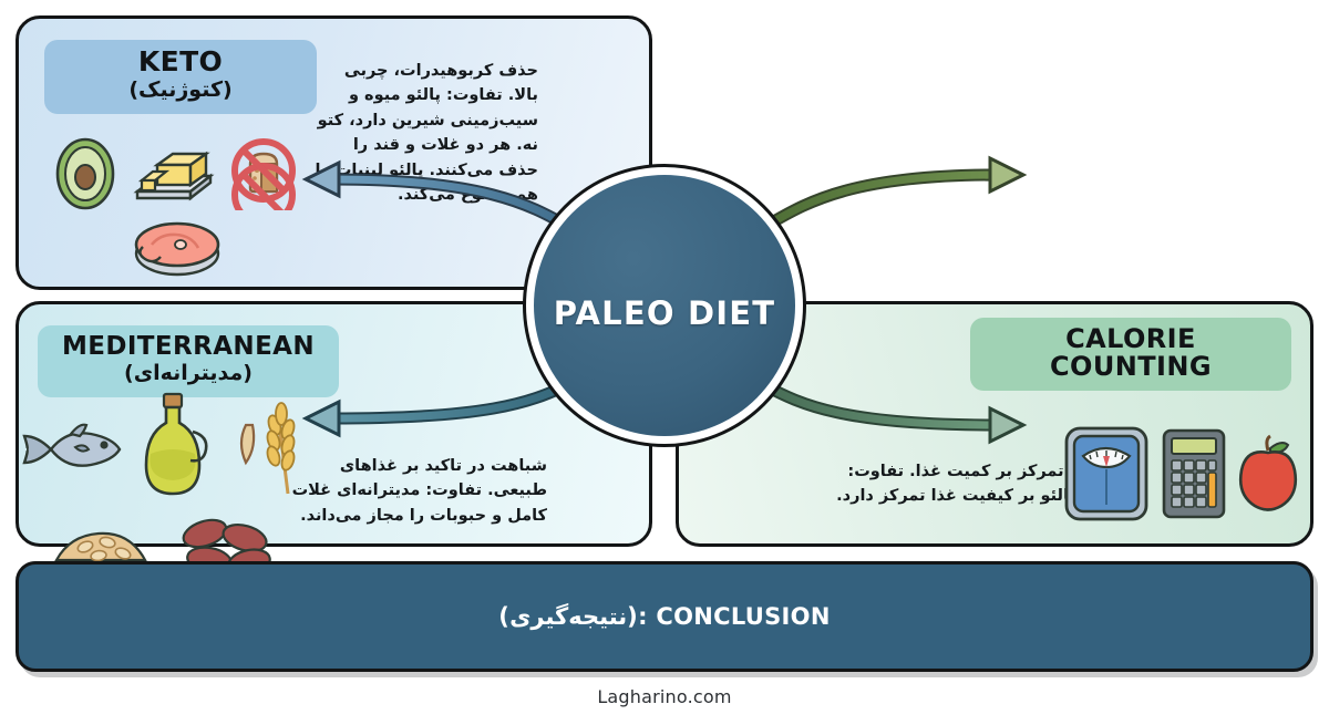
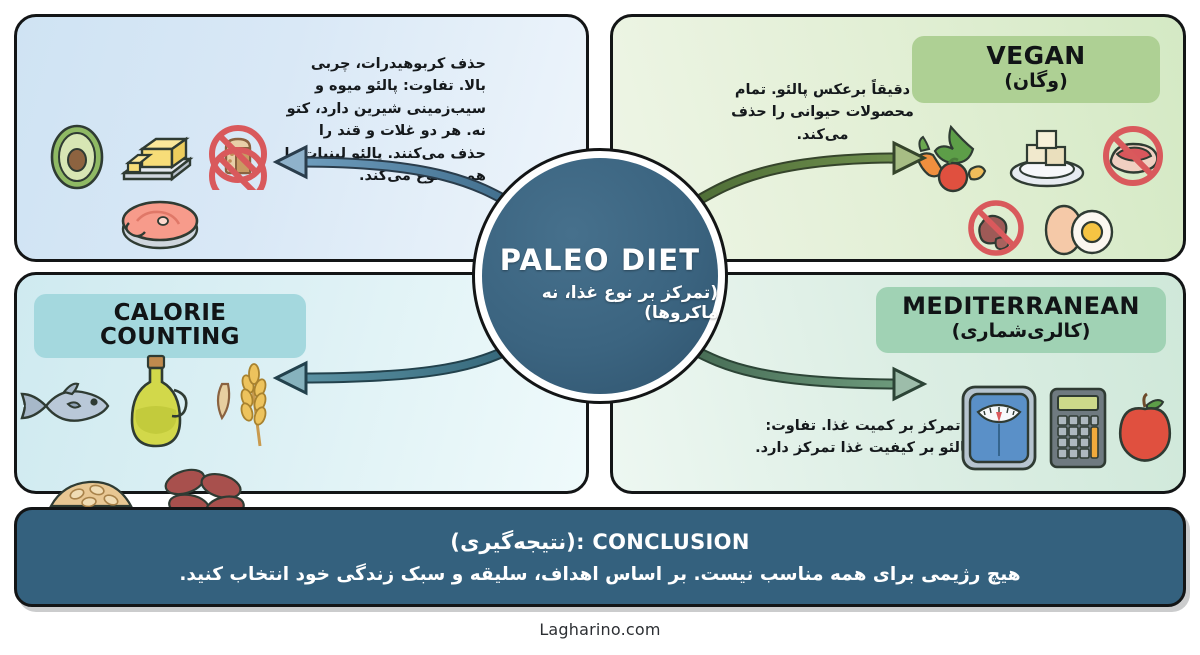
- KETO
- (کتوژنیک)
  حذف کربوهیدرات، چربی بالا. تفاوت: پالئو میوه و سیب‌زمینی شیرین دارد، کتو نه. هر دو غلات و قند را حذف می‌کنند. پالئو لبنیاتا همع می‌کند.
+ VEGAN
+ (وگان)
+ دقیقاً برعکس پالئو. تمام محصولات حیوانی را حذف می‌کند.
- MEDITERRANEAN
+ CALORIE COUNTING
- (مدیترانه‌ای)
- شباهت در تاکید بر غذاهای طبیعی. تفاوت: مدیترانه‌ای غلات کامل و حبوبات را مجاز می‌داند.
- CALORIE COUNTING
+ MEDITERRANEAN
+ (کالری‌شماری)
  تمرکز بر کمیت غذا. تفاوت:لئو بر کیفیت غذا تمرکز دارد.
  PALEO DIET
+ (تمرکز بر نوع غذا، نه ماکروها)
  CONCLUSION :(نتیجه‌گیری)
+ هیچ رژیمی برای همه مناسب نیست. بر اساس اهداف، سلیقه و سبک زندگی خود انتخاب کنید.
  Lagharino.com
